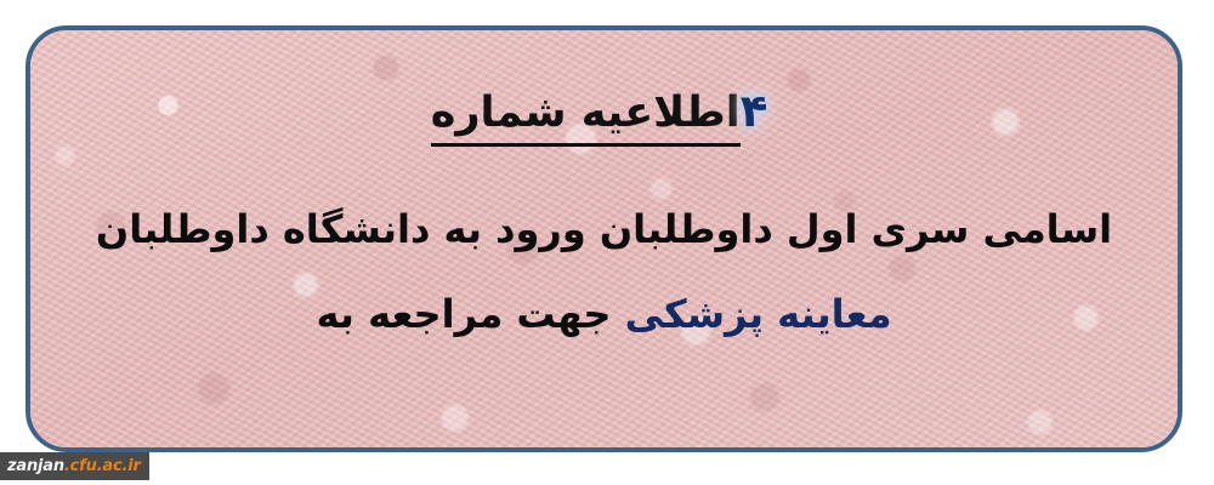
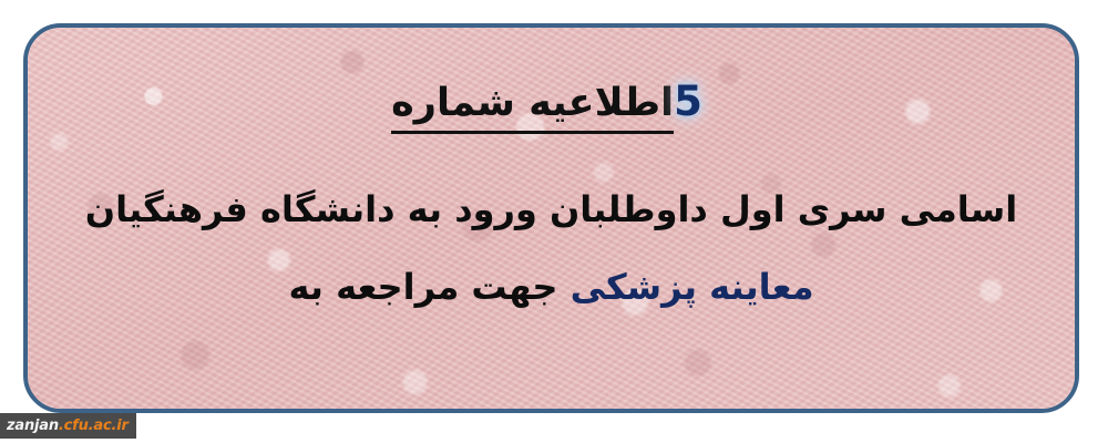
- ۴اطلاعیه شماره
+ 5اطلاعیه شماره
- اسامی سری اول داوطلبان ورود به دانشگاه داوطلبان
+ اسامی سری اول داوطلبان ورود به دانشگاه فرهنگیان
  معاینه پزشکی جهت مراجعه به
  zanjan
  .cfu.ac.ir
